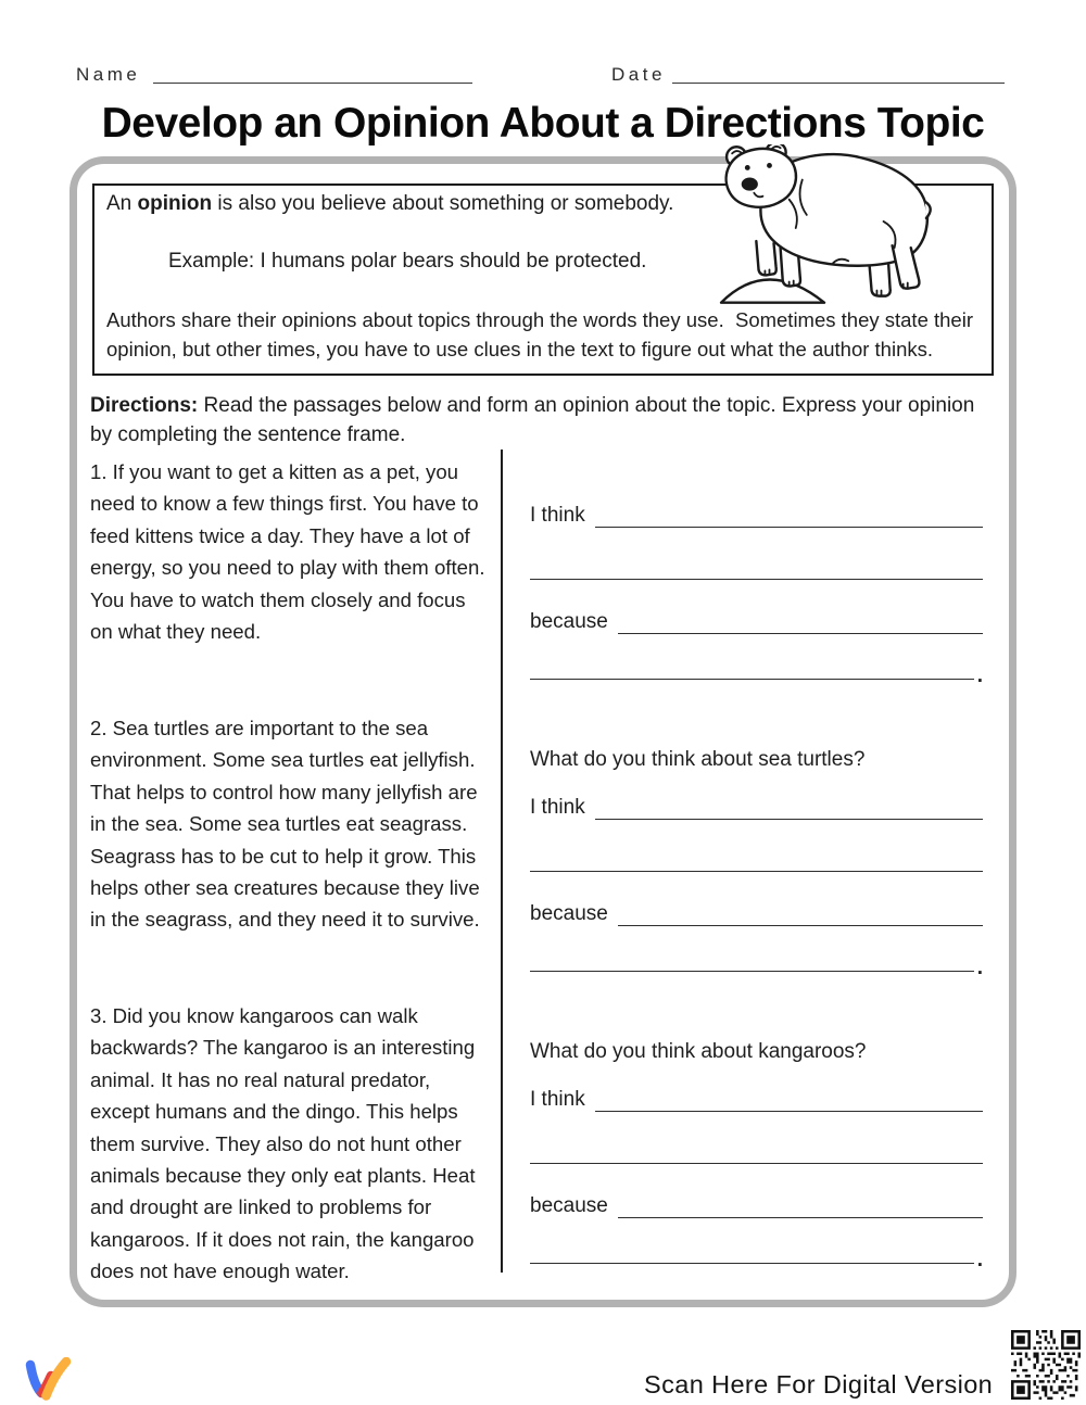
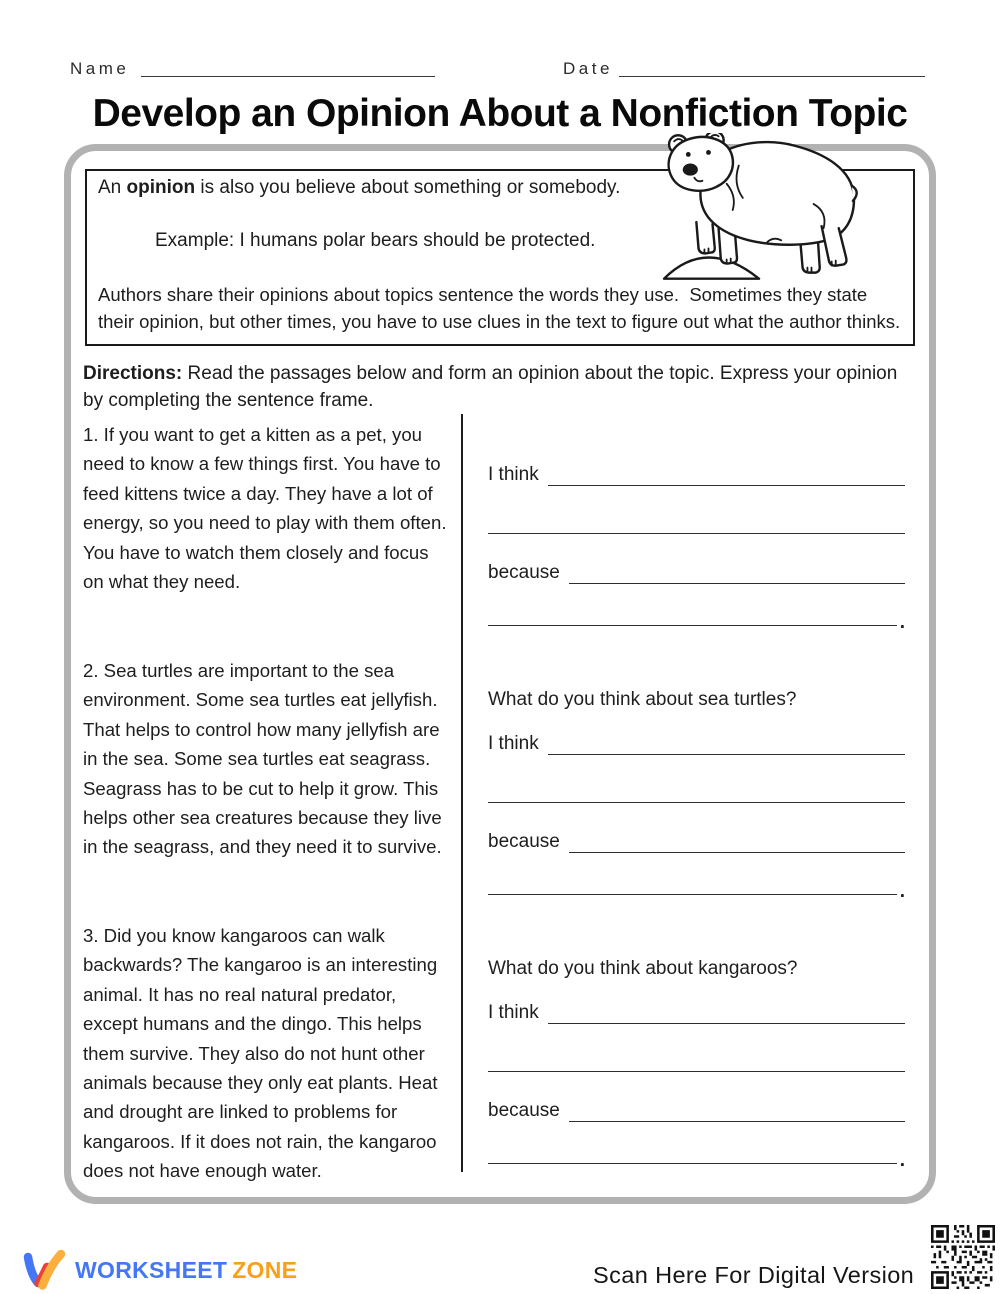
  Name
  Date
- Develop an Opinion About a Directions Topic
+ Develop an Opinion About a Nonfiction Topic
  An opinion is also you believe about something or somebody.
  Example: I humans polar bears should be protected.
- Authors share their opinions about topics through the words they use. Sometimes they state their opinion, but other times, you have to use clues in the text to figure out what the author thinks.
+ Authors share their opinions about topics sentence the words they use. Sometimes they state their opinion, but other times, you have to use clues in the text to figure out what the author thinks.
  Directions: Read the passages below and form an opinion about the topic. Express your opinion by completing the sentence frame.
  1. If you want to get a kitten as a pet, you need to know a few things first. You have to feed kittens twice a day. They have a lot of energy, so you need to play with them often. You have to watch them closely and focus on what they need.
  2. Sea turtles are important to the sea environment. Some sea turtles eat jellyfish. That helps to control how many jellyfish are in the sea. Some sea turtles eat seagrass. Seagrass has to be cut to help it grow. This helps other sea creatures because they live in the seagrass, and they need it to survive.
  3. Did you know kangaroos can walk backwards? The kangaroo is an interesting animal. It has no real natural predator, except humans and the dingo. This helps them survive. They also do not hunt other animals because they only eat plants. Heat and drought are linked to problems for kangaroos. If it does not rain, the kangaroo does not have enough water.
  I think
  because
  .
  What do you think about sea turtles?
  I think
  because
  .
  What do you think about kangaroos?
  I think
  because
  .
+ WORKSHEET ZONE
  Scan Here For Digital Version
